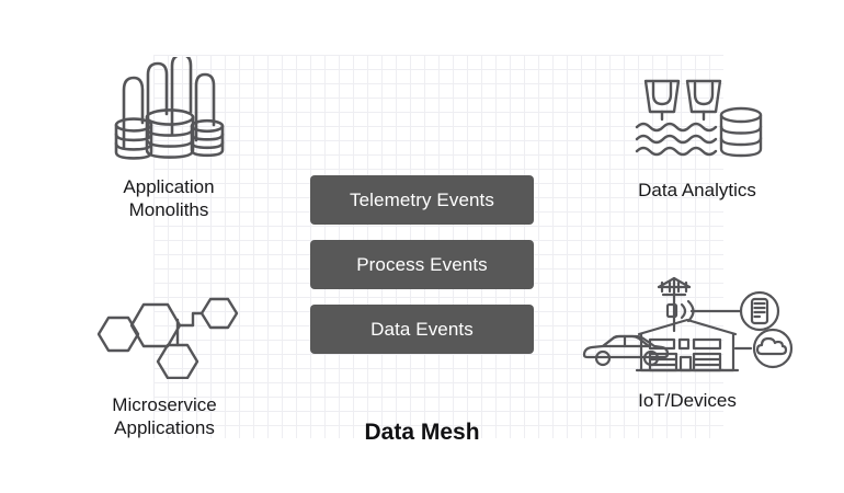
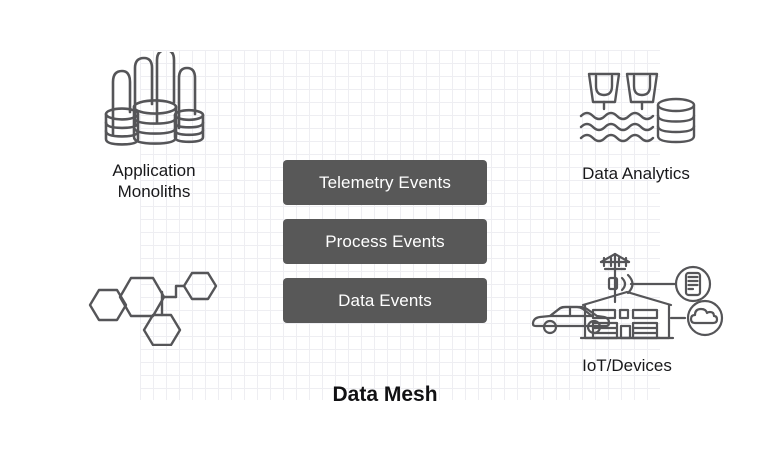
  Application
  Monoliths
  Data Analytics
- Microservice
- Applications
  IoT/Devices
  Telemetry Events
  Process Events
  Data Events
  Data Mesh
